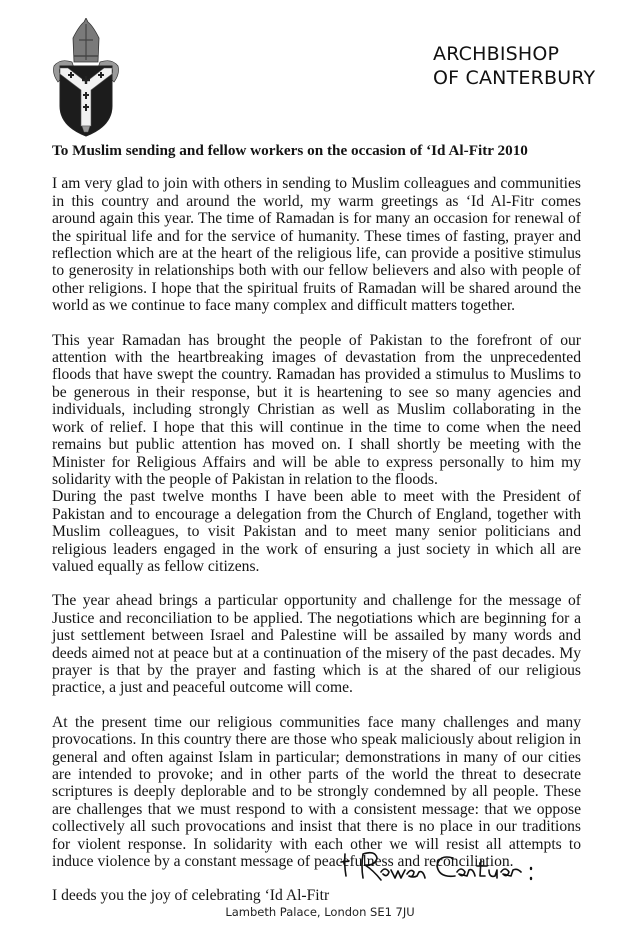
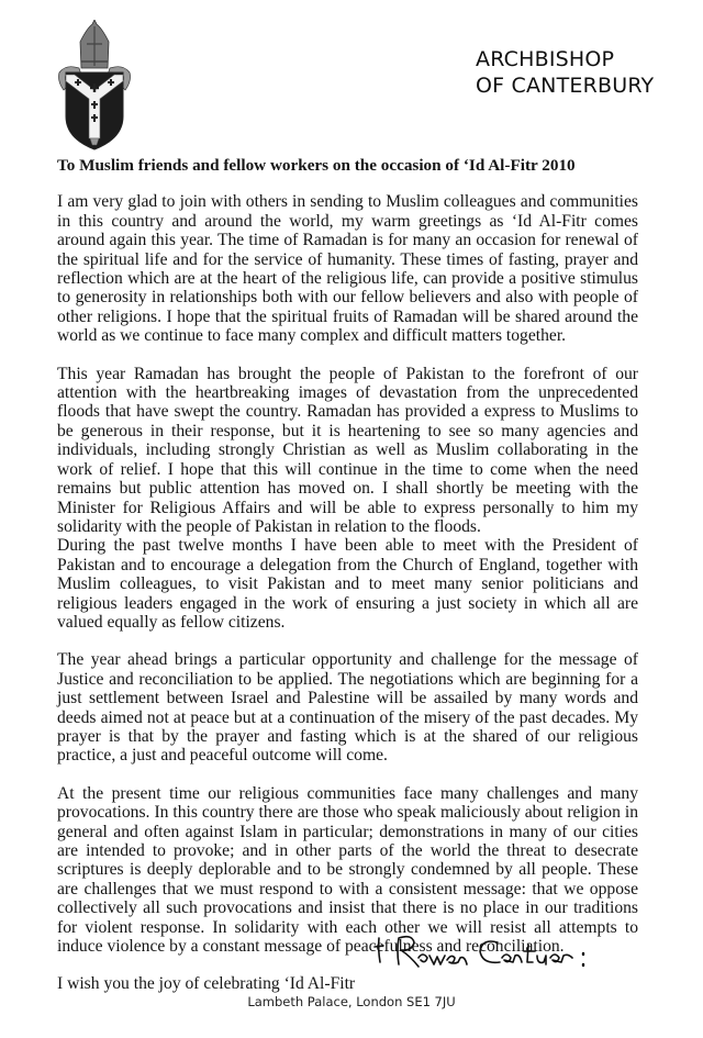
  ARCHBISHOP
  OF CANTERBURY
- To Muslim sending and fellow workers on the occasion of ‘Id Al-Fitr 2010
+ To Muslim friends and fellow workers on the occasion of ‘Id Al-Fitr 2010
  I am very glad to join with others in sending to Muslim colleagues and communities in this country and around the world, my warm greetings as ‘Id Al-Fitr comes around again this year. The time of Ramadan is for many an occasion for renewal of the spiritual life and for the service of humanity. These times of fasting, prayer and reflection which are at the heart of the religious life, can provide a positive stimulus to generosity in relationships both with our fellow believers and also with people of other religions. I hope that the spiritual fruits of Ramadan will be shared around the world as we continue to face many complex and difficult matters together.
- This year Ramadan has brought the people of Pakistan to the forefront of our attention with the heartbreaking images of devastation from the unprecedented floods that have swept the country. Ramadan has provided a stimulus to Muslims to be generous in their response, but it is heartening to see so many agencies and individuals, including strongly Christian as well as Muslim collaborating in the work of relief. I hope that this will continue in the time to come when the need remains but public attention has moved on. I shall shortly be meeting with the Minister for Religious Affairs and will be able to express personally to him my solidarity with the people of Pakistan in relation to the floods.
+ This year Ramadan has brought the people of Pakistan to the forefront of our attention with the heartbreaking images of devastation from the unprecedented floods that have swept the country. Ramadan has provided a express to Muslims to be generous in their response, but it is heartening to see so many agencies and individuals, including strongly Christian as well as Muslim collaborating in the work of relief. I hope that this will continue in the time to come when the need remains but public attention has moved on. I shall shortly be meeting with the Minister for Religious Affairs and will be able to express personally to him my solidarity with the people of Pakistan in relation to the floods.
  During the past twelve months I have been able to meet with the President of Pakistan and to encourage a delegation from the Church of England, together with Muslim colleagues, to visit Pakistan and to meet many senior politicians and religious leaders engaged in the work of ensuring a just society in which all are valued equally as fellow citizens.
  The year ahead brings a particular opportunity and challenge for the message of Justice and reconciliation to be applied. The negotiations which are beginning for a just settlement between Israel and Palestine will be assailed by many words and deeds aimed not at peace but at a continuation of the misery of the past decades. My prayer is that by the prayer and fasting which is at the shared of our religious practice, a just and peaceful outcome will come.
  At the present time our religious communities face many challenges and many provocations. In this country there are those who speak maliciously about religion in general and often against Islam in particular; demonstrations in many of our cities are intended to provoke; and in other parts of the world the threat to desecrate scriptures is deeply deplorable and to be strongly condemned by all people. These are challenges that we must respond to with a consistent message: that we oppose collectively all such provocations and insist that there is no place in our traditions for violent response. In solidarity with each other we will resist all attempts to induce violence by a constant message of peacfulness and reconciliation.
- I deeds you the joy of celebrating ‘Id Al-Fitr
+ I wish you the joy of celebrating ‘Id Al-Fitr
  Lambeth Palace, London SE1 7JU
